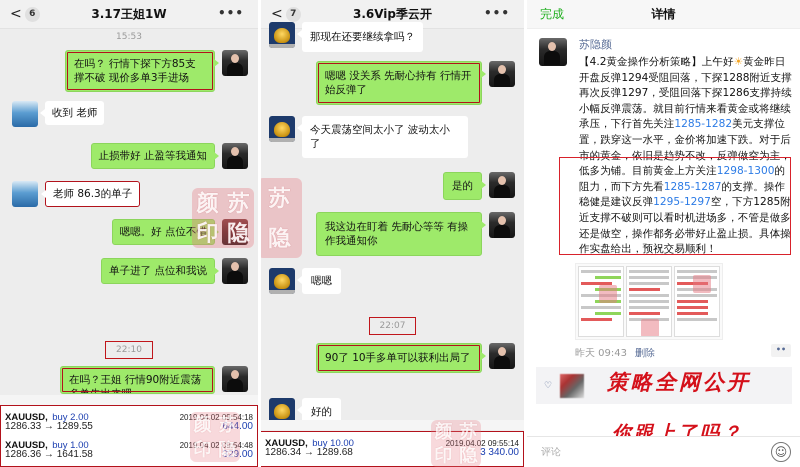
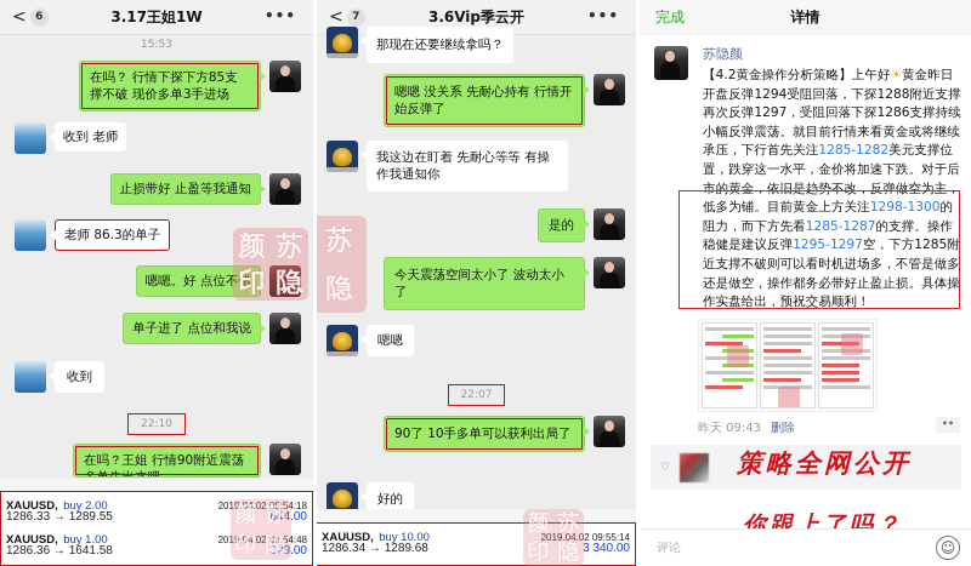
  <
  6
  3.17王姐1W
  •••
  15:53
  在吗？ 行情下探下方85支撑不破 现价多单3手进场
  收到 老师
  止损带好 止盈等我通知
  老师 86.3的单子
  嗯嗯。好 点位不错
  单子进了 点位和我说
+ 收到
  22:10
  XAUUSD, buy 2.00
  2019.04.02 09:54:18
  1286.33 → 1289.55
  644.00
  XAUUSD, buy 1.00
  2019.04.02 09:54:48
  1286.36 → 1641.58
  329.00
  颜
  苏
  印
  隐
  颜
  苏
  印
  隐
  <
  7
  3.6Vip季云开
  •••
  那现在还要继续拿吗？
  嗯嗯 没关系 先耐心持有 行情开始反弹了
- 今天震荡空间太小了 波动太小了
+ 我这边在盯着 先耐心等等 有操作我通知你
  是的
- 我这边在盯着 先耐心等等 有操作我通知你
+ 今天震荡空间太小了 波动太小了
  嗯嗯
  22:07
  90了 10手多单可以获利出局了
  好的
  XAUUSD, buy 10.00
  2019.04.02 09:55:14
  1286.34 → 1289.68
  3 340.00
  苏
  隐
  颜
  苏
  印
  隐
  完成
  详情
  苏隐颜
  【4.2黄金操作分析策略】上午好☀黄金昨日开盘反弹1294受阻回落，下探1288附近支撑再次反弹1297，受阻回落下探1286支撑持续小幅反弹震荡。就目前行情来看黄金或将继续承压，下行首先关注1285-1282美元支撑位置，跌穿这一水平，金价将加速下跌。对于后市的黄金，依旧是趋势不改，反弹做空为主，低多为铺。目前黄金上方关注1298-1300的阻力，而下方先看1285-1287的支撑。操作稳健是建议反弹1295-1297空，下方1285附近支撑不破则可以看时机进场多，不管是做多还是做空，操作都务必带好止盈止损。具体操作实盘给出，预祝交易顺利！
  昨天 09:43
  删除
  ••
  ♡
  策略全网公开
  你跟上了吗？
  评论
  ☺
